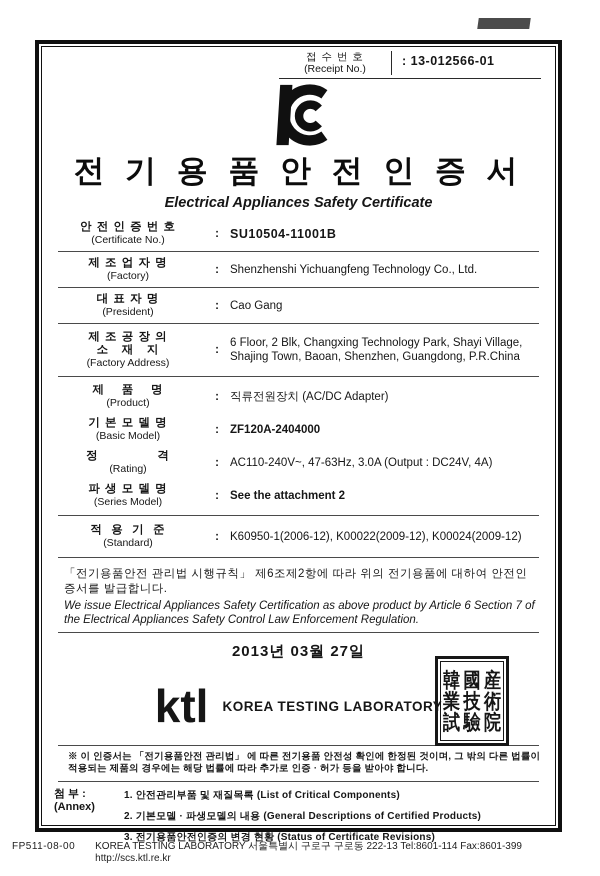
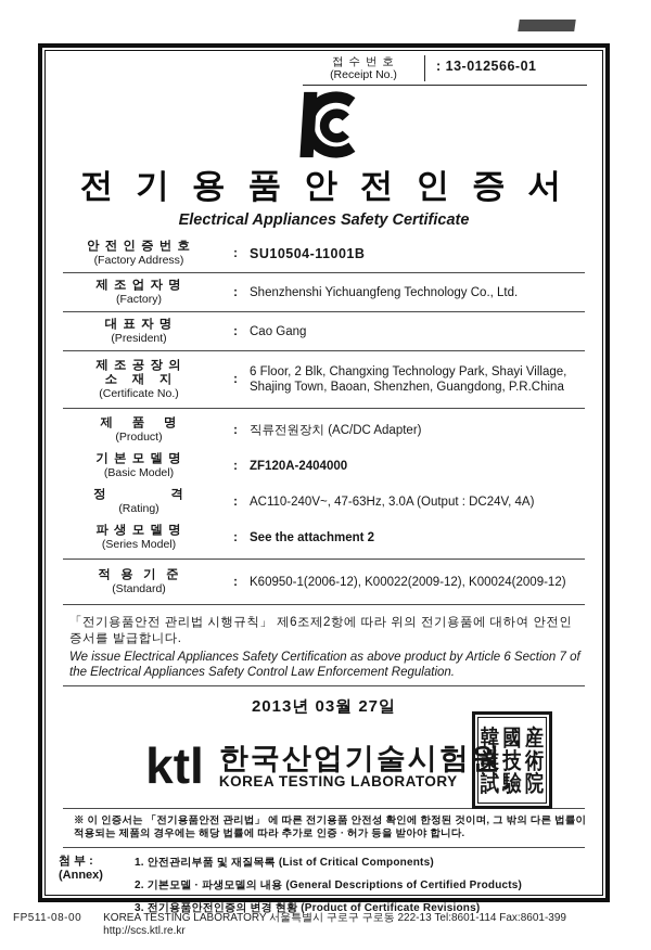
  접 수 번 호
  (Receipt No.)
  : 13-012566-01
  전 기 용 품 안 전 인 증 서
  Electrical Appliances Safety Certificate
  안 전 인 증 번 호
- (Certificate No.)
+ (Factory Address)
  :
  SU10504-11001B
  제 조 업 자 명
  (Factory)
  :
  Shenzhenshi Yichuangfeng Technology Co., Ltd.
  대 표 자 명
  (President)
  :
  Cao Gang
  제 조 공 장 의
  소 재 지
- (Factory Address)
+ (Certificate No.)
  :
  6 Floor, 2 Blk, Changxing Technology Park, Shayi Village, Shajing Town, Baoan, Shenzhen, Guangdong, P.R.China
  제 품 명
  (Product)
  :
  직류전원장치 (AC/DC Adapter)
  기 본 모 델 명
  (Basic Model)
  :
  ZF120A-2404000
  정 격
  (Rating)
  :
  AC110-240V~, 47-63Hz, 3.0A (Output : DC24V, 4A)
  파 생 모 델 명
  (Series Model)
  :
  See the attachment 2
  적 용 기 준
  (Standard)
  :
  K60950-1(2006-12), K00022(2009-12), K00024(2009-12)
  「전기용품안전 관리법 시행규칙」 제6조제2항에 따라 위의 전기용품에 대하여 안전인증서를 발급합니다.
  We issue Electrical Appliances Safety Certification as above product by Article 6 Section 7 of the Electrical Appliances Safety Control Law Enforcement Regulation.
  2013년 03월 27일
  ktl
+ 한국산업기술시험원
  KOREA TESTING LABORATORY
  韓
  國
  産
  業
  技
  術
  試
  驗
  院
  ※ 이 인증서는 「전기용품안전 관리법」 에 따른 전기용품 안전성 확인에 한정된 것이며, 그 밖의 다른 법률이 적용되는 제품의 경우에는 해당 법률에 따라 추가로 인증 · 허가 등을 받아야 합니다.
  첨 부 :
  (Annex)
  1. 안전관리부품 및 재질목록 (List of Critical Components)
  2. 기본모델 · 파생모델의 내용 (General Descriptions of Certified Products)
- 3. 전기용품안전인증의 변경 현황 (Status of Certificate Revisions)
+ 3. 전기용품안전인증의 변경 현황 (Product of Certificate Revisions)
  FP511-08-00
  KOREA TESTING LABORATORY 서울특별시 구로구 구로동 222-13 Tel:8601-114 Fax:8601-399 http://scs.ktl.re.kr
